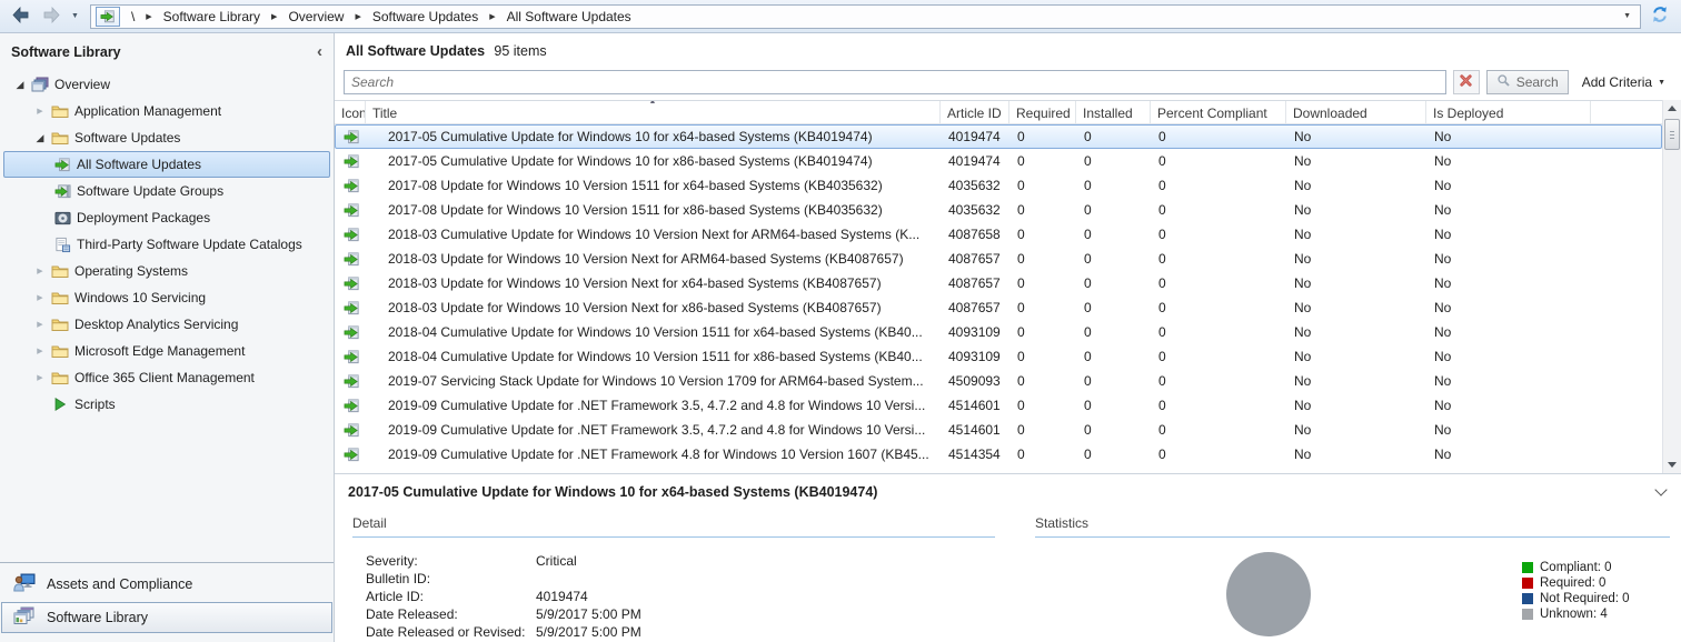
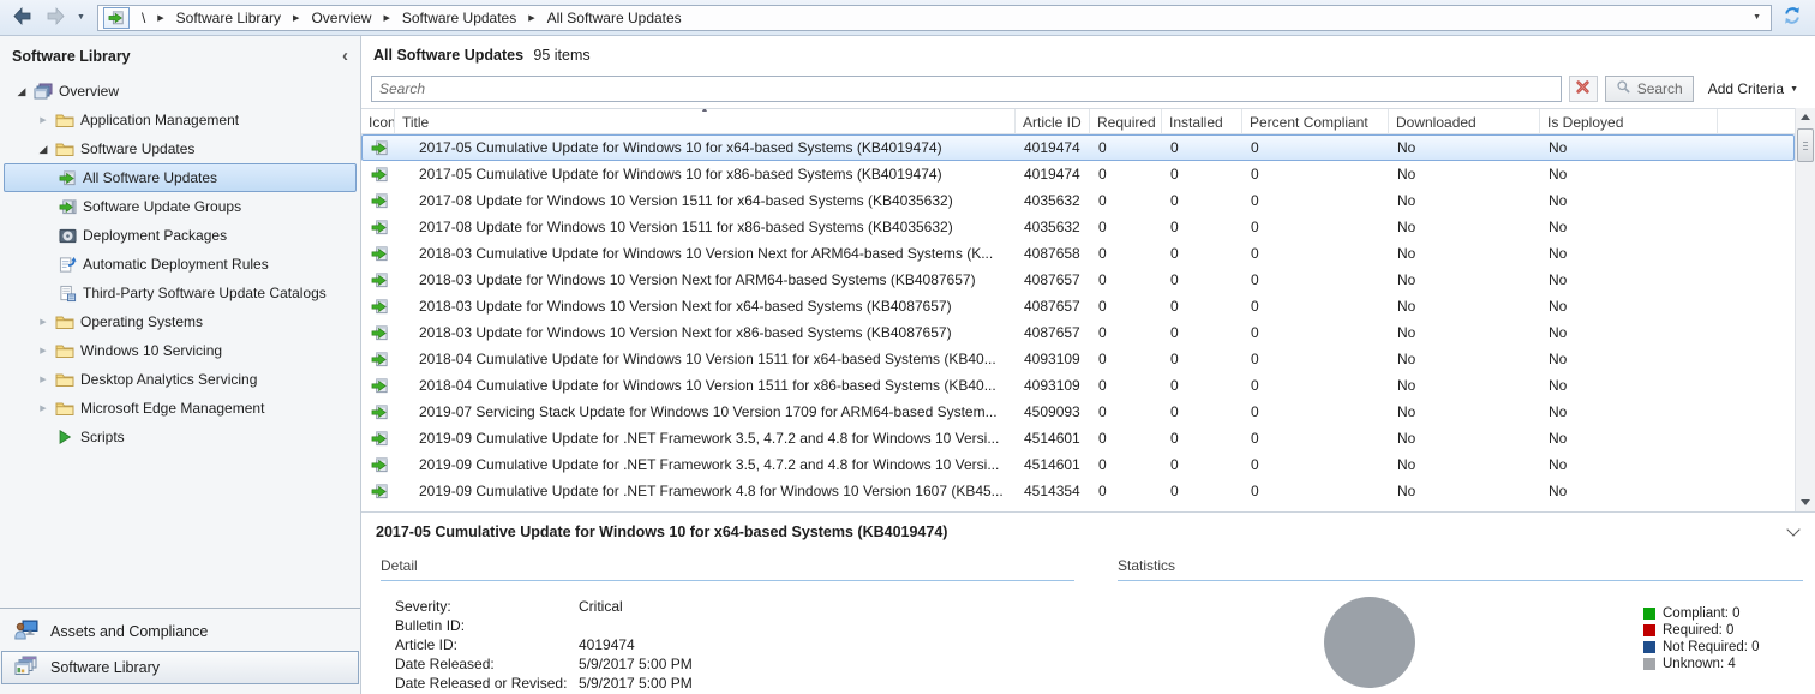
  \
  Software Library
  Overview
  Software Updates
  All Software Updates
  Software Library
  ‹
  ◢
  Overview
  Application Management
  ◢
  Software Updates
  All Software Updates
  Software Update Groups
  Deployment Packages
+ Automatic Deployment Rules
  Third-Party Software Update Catalogs
  Operating Systems
  Windows 10 Servicing
  Desktop Analytics Servicing
  Microsoft Edge Management
- Office 365 Client Management
  Scripts
  Assets and Compliance
  Software Library
  All Software Updates 95 items
  Search
  Search
  Add Criteria
  Icon
  Title
  Article ID
  Required
  Installed
  Percent Compliant
  Downloaded
  Is Deployed
  2017-05 Cumulative Update for Windows 10 for x64-based Systems (KB4019474)
  4019474
  0
  0
  0
  No
  No
  2017-05 Cumulative Update for Windows 10 for x86-based Systems (KB4019474)
  4019474
  0
  0
  0
  No
  No
  2017-08 Update for Windows 10 Version 1511 for x64-based Systems (KB4035632)
  4035632
  0
  0
  0
  No
  No
  2017-08 Update for Windows 10 Version 1511 for x86-based Systems (KB4035632)
  4035632
  0
  0
  0
  No
  No
  2018-03 Cumulative Update for Windows 10 Version Next for ARM64-based Systems (K...
  4087658
  0
  0
  0
  No
  No
  2018-03 Update for Windows 10 Version Next for ARM64-based Systems (KB4087657)
  4087657
  0
  0
  0
  No
  No
  2018-03 Update for Windows 10 Version Next for x64-based Systems (KB4087657)
  4087657
  0
  0
  0
  No
  No
  2018-03 Update for Windows 10 Version Next for x86-based Systems (KB4087657)
  4087657
  0
  0
  0
  No
  No
  2018-04 Cumulative Update for Windows 10 Version 1511 for x64-based Systems (KB40...
  4093109
  0
  0
  0
  No
  No
  2018-04 Cumulative Update for Windows 10 Version 1511 for x86-based Systems (KB40...
  4093109
  0
  0
  0
  No
  No
  2019-07 Servicing Stack Update for Windows 10 Version 1709 for ARM64-based System...
  4509093
  0
  0
  0
  No
  No
  2019-09 Cumulative Update for .NET Framework 3.5, 4.7.2 and 4.8 for Windows 10 Versi...
  4514601
  0
  0
  0
  No
  No
  2019-09 Cumulative Update for .NET Framework 3.5, 4.7.2 and 4.8 for Windows 10 Versi...
  4514601
  0
  0
  0
  No
  No
  2019-09 Cumulative Update for .NET Framework 4.8 for Windows 10 Version 1607 (KB45...
  4514354
  0
  0
  0
  No
  No
  2017-05 Cumulative Update for Windows 10 for x64-based Systems (KB4019474)
  Detail
  Severity:
  Critical
  Bulletin ID:
  Article ID:
  4019474
  Date Released:
  5/9/2017 5:00 PM
  Date Released or Revised:
  5/9/2017 5:00 PM
  Statistics
  Compliant: 0
  Required: 0
  Not Required: 0
  Unknown: 4
